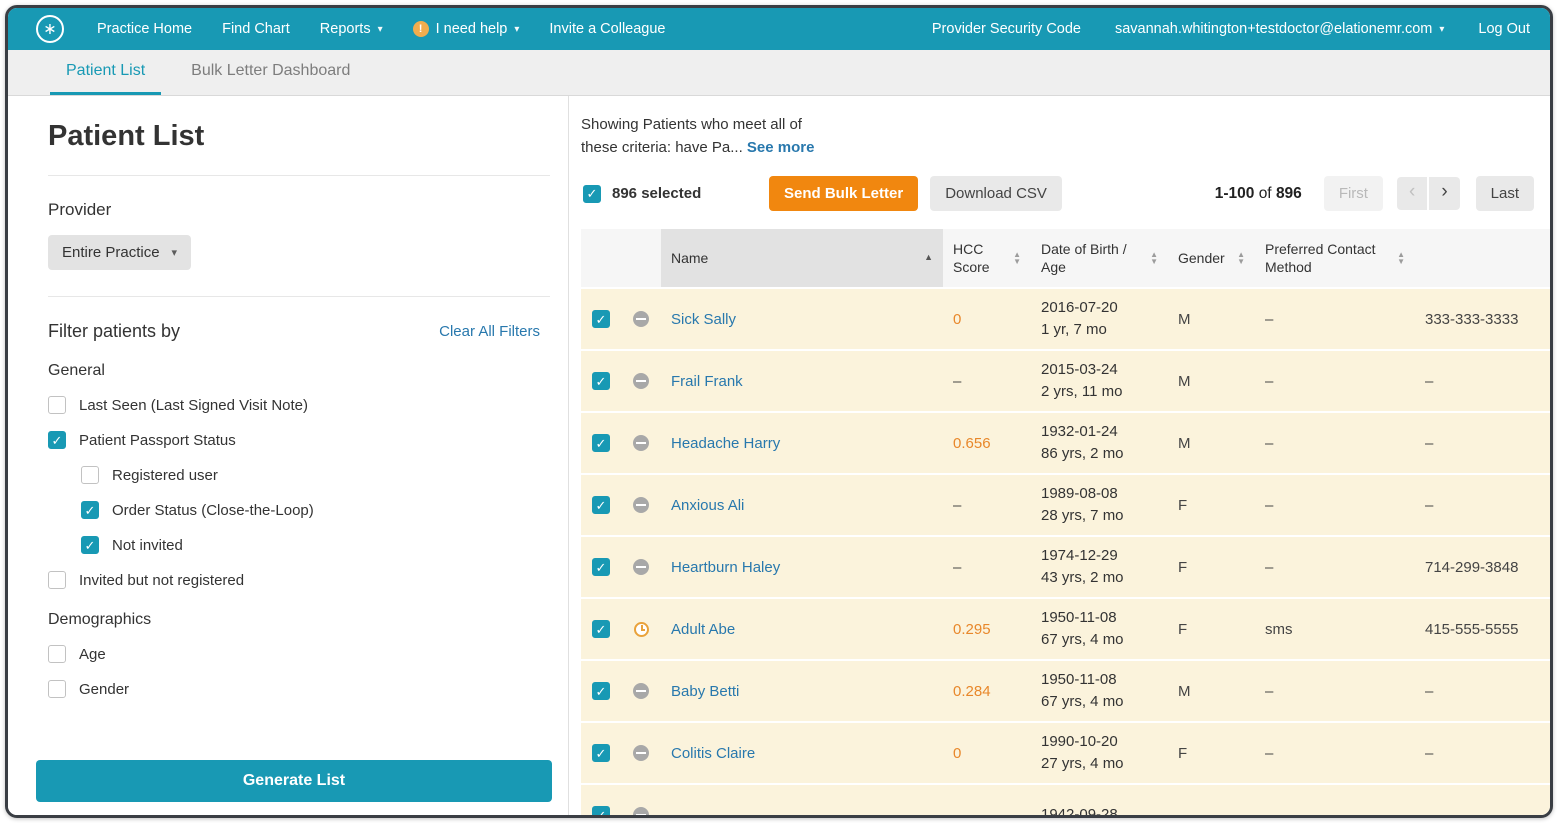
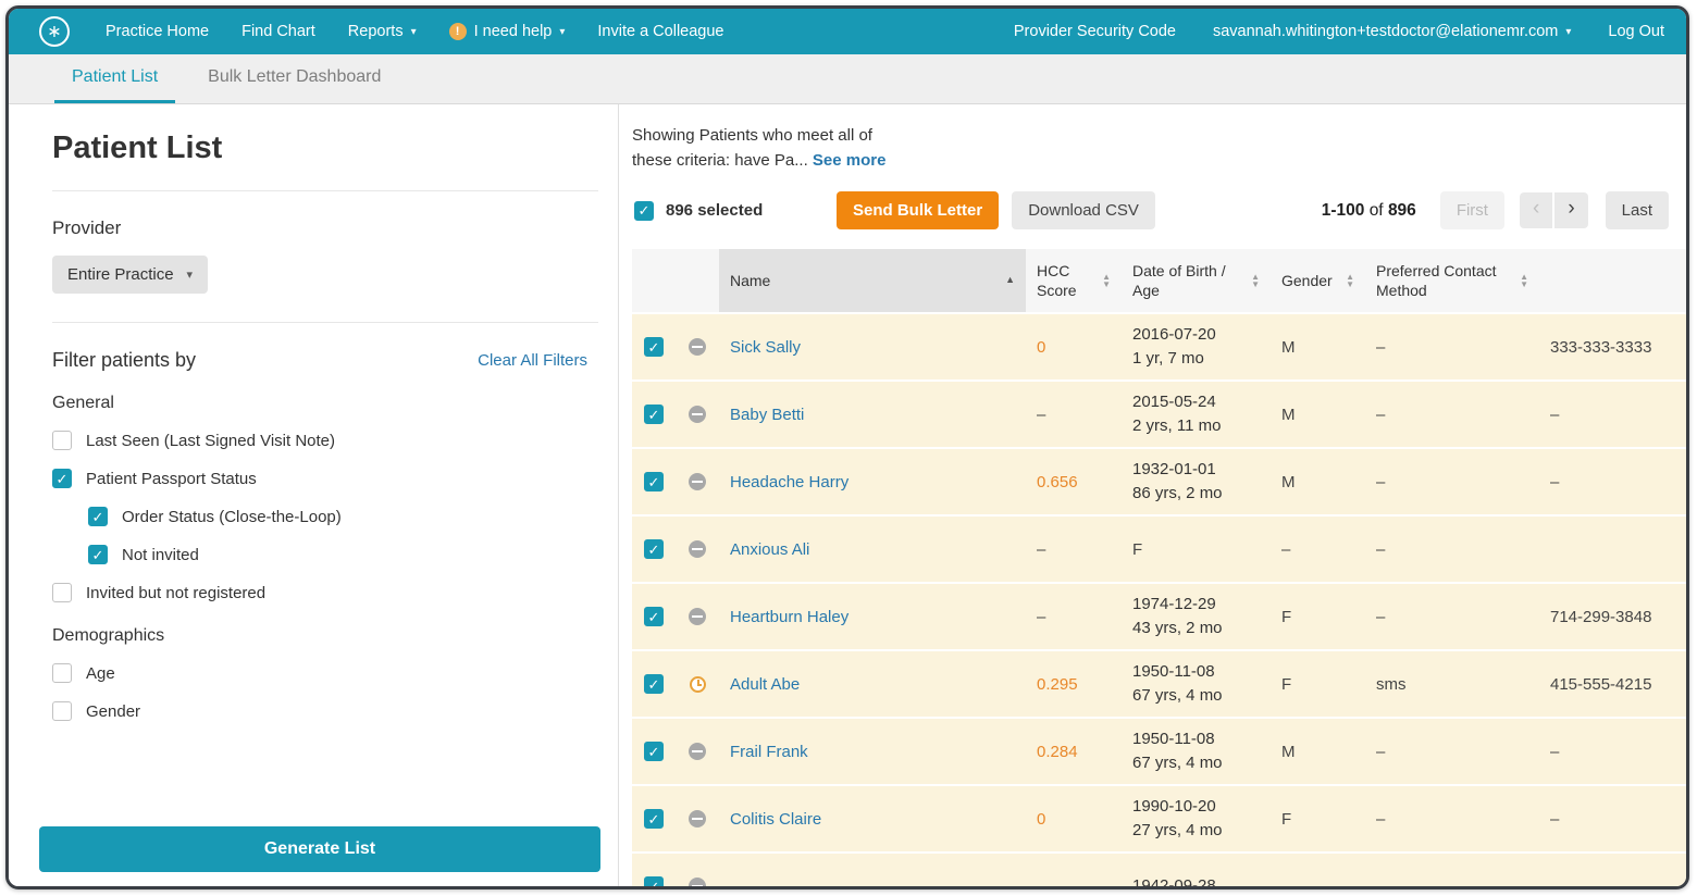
  ∗
  Practice Home
  Find Chart
  Reports
  ▾
  !
  I need help
  ▾
  Invite a Colleague
  Provider Security Code
  savannah.whitington+testdoctor@elationemr.com
  ▾
  Log Out
  Patient List
  Bulk Letter Dashboard
  Patient List
  Provider
  Entire Practice
  ▾
  Filter patients by
  Clear All Filters
  General
  Last Seen (Last Signed Visit Note)
  ✓
  Patient Passport Status
- Registered user
  ✓
  Order Status (Close-the-Loop)
  ✓
  Not invited
  Invited but not registered
  Demographics
  Age
  Gender
  Generate List
  Showing Patients who meet all of
  these criteria: have Pa... See more
  ✓
  896 selected
  Send Bulk Letter
  Download CSV
  1-100 of 896
  First
  ‹
  ›
  Last
  Name
  ▲
  HCC Score
  ▲
  ▼
  Date of Birth / Age
  ▲
  ▼
  Gender
  ▲
  ▼
  Preferred Contact Method
  ▲
  ▼
  ✓
  Sick Sally
  0
  2016-07-20
  1 yr, 7 mo
  M
  –
  333-333-3333
  ✓
- Frail Frank
+ Baby Betti
  –
- 2015-03-24
+ 2015-05-24
  2 yrs, 11 mo
  M
  –
  –
  ✓
  Headache Harry
  0.656
- 1932-01-24
+ 1932-01-01
  86 yrs, 2 mo
  M
  –
  –
  ✓
  Anxious Ali
  –
- 1989-08-08
- 28 yrs, 7 mo
  F
  –
  –
  ✓
  Heartburn Haley
  –
  1974-12-29
  43 yrs, 2 mo
  F
  –
  714-299-3848
  ✓
  Adult Abe
  0.295
  1950-11-08
  67 yrs, 4 mo
  F
  sms
- 415-555-5555
+ 415-555-4215
  ✓
- Baby Betti
+ Frail Frank
  0.284
  1950-11-08
  67 yrs, 4 mo
  M
  –
  –
  ✓
  Colitis Claire
  0
  1990-10-20
  27 yrs, 4 mo
  F
  –
  –
  1942-09-28
